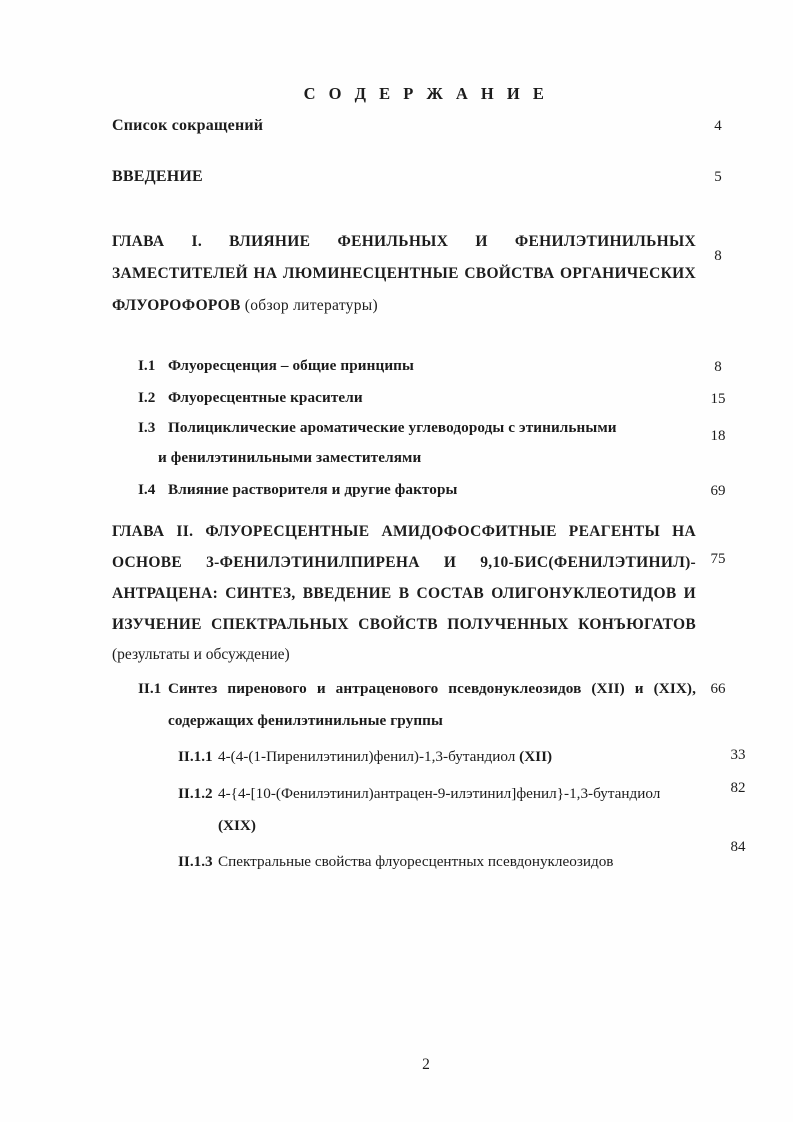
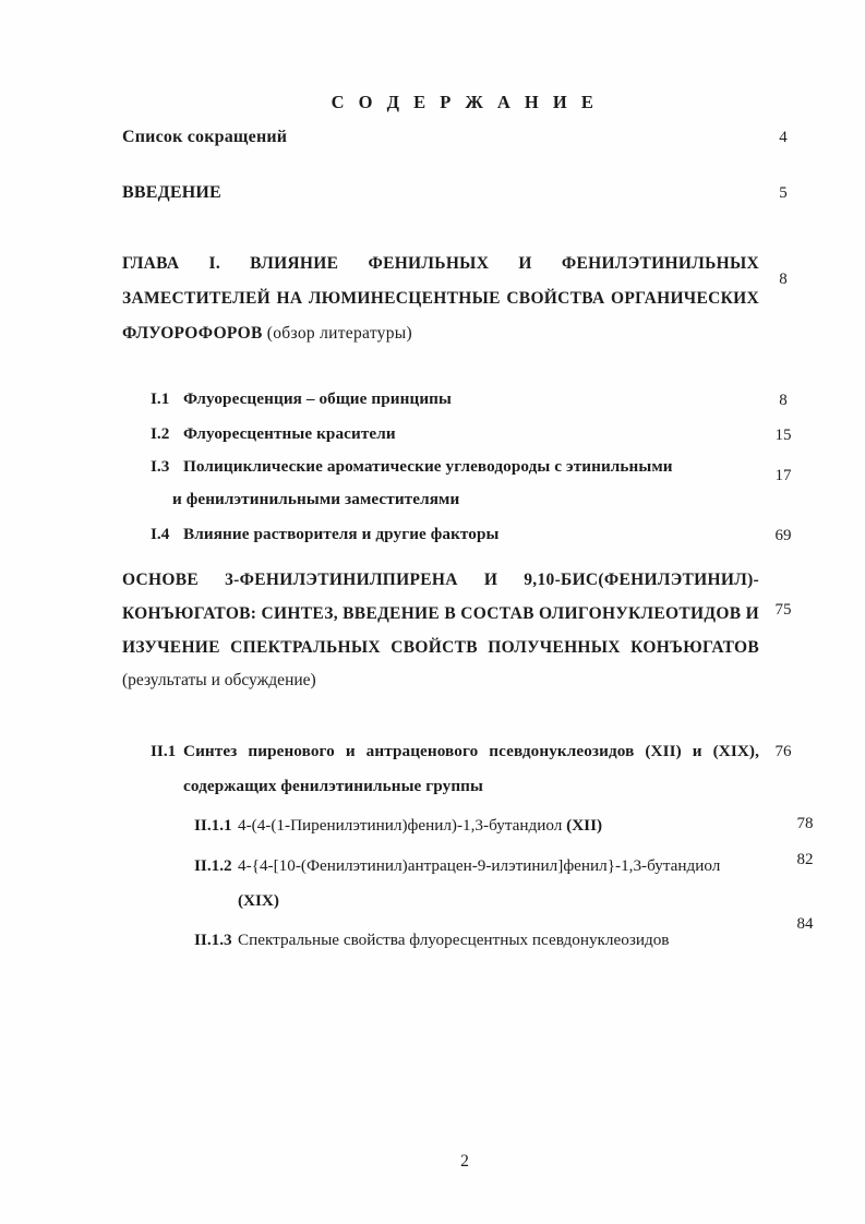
  С О Д Е Р Ж А Н И Е
  Список сокращений
  4
  ВВЕДЕНИЕ
  5
  ГЛАВА I. ВЛИЯНИЕ ФЕНИЛЬНЫХ И ФЕНИЛЭТИНИЛЬНЫХ
  ЗАМЕСТИТЕЛЕЙ НА ЛЮМИНЕСЦЕНТНЫЕ СВОЙСТВА ОРГАНИЧЕСКИХ
  ФЛУОРОФОРОВ (обзор литературы)
  8
  I.1
  Флуоресценция – общие принципы
  8
  I.2
  Флуоресцентные красители
  15
  I.3
  Полициклические ароматические углеводороды с этинильными
  и фенилэтинильными заместителями
- 18
+ 17
  I.4
  Влияние растворителя и другие факторы
  69
- ГЛАВА II. ФЛУОРЕСЦЕНТНЫЕ АМИДОФОСФИТНЫЕ РЕАГЕНТЫ НА
  ОСНОВЕ 3-ФЕНИЛЭТИНИЛПИРЕНА И 9,10-БИС(ФЕНИЛЭТИНИЛ)-
- АНТРАЦЕНА: СИНТЕЗ, ВВЕДЕНИЕ В СОСТАВ ОЛИГОНУКЛЕОТИДОВ И
+ КОНЪЮГАТОВ: СИНТЕЗ, ВВЕДЕНИЕ В СОСТАВ ОЛИГОНУКЛЕОТИДОВ И
  ИЗУЧЕНИЕ СПЕКТРАЛЬНЫХ СВОЙСТВ ПОЛУЧЕННЫХ КОНЪЮГАТОВ
  (результаты и обсуждение)
  75
  II.1
  Синтез пиренового и антраценового псевдонуклеозидов (XII) и (XIX),
  содержащих фенилэтинильные группы
- 66
+ 76
  II.1.1
  4-(4-(1-Пиренилэтинил)фенил)-1,3-бутандиол (XII)
- 33
+ 78
  II.1.2
  4-{4-[10-(Фенилэтинил)антрацен-9-илэтинил]фенил}-1,3-бутандиол
  (XIX)
  82
  II.1.3
  Спектральные свойства флуоресцентных псевдонуклеозидов
  84
  2
